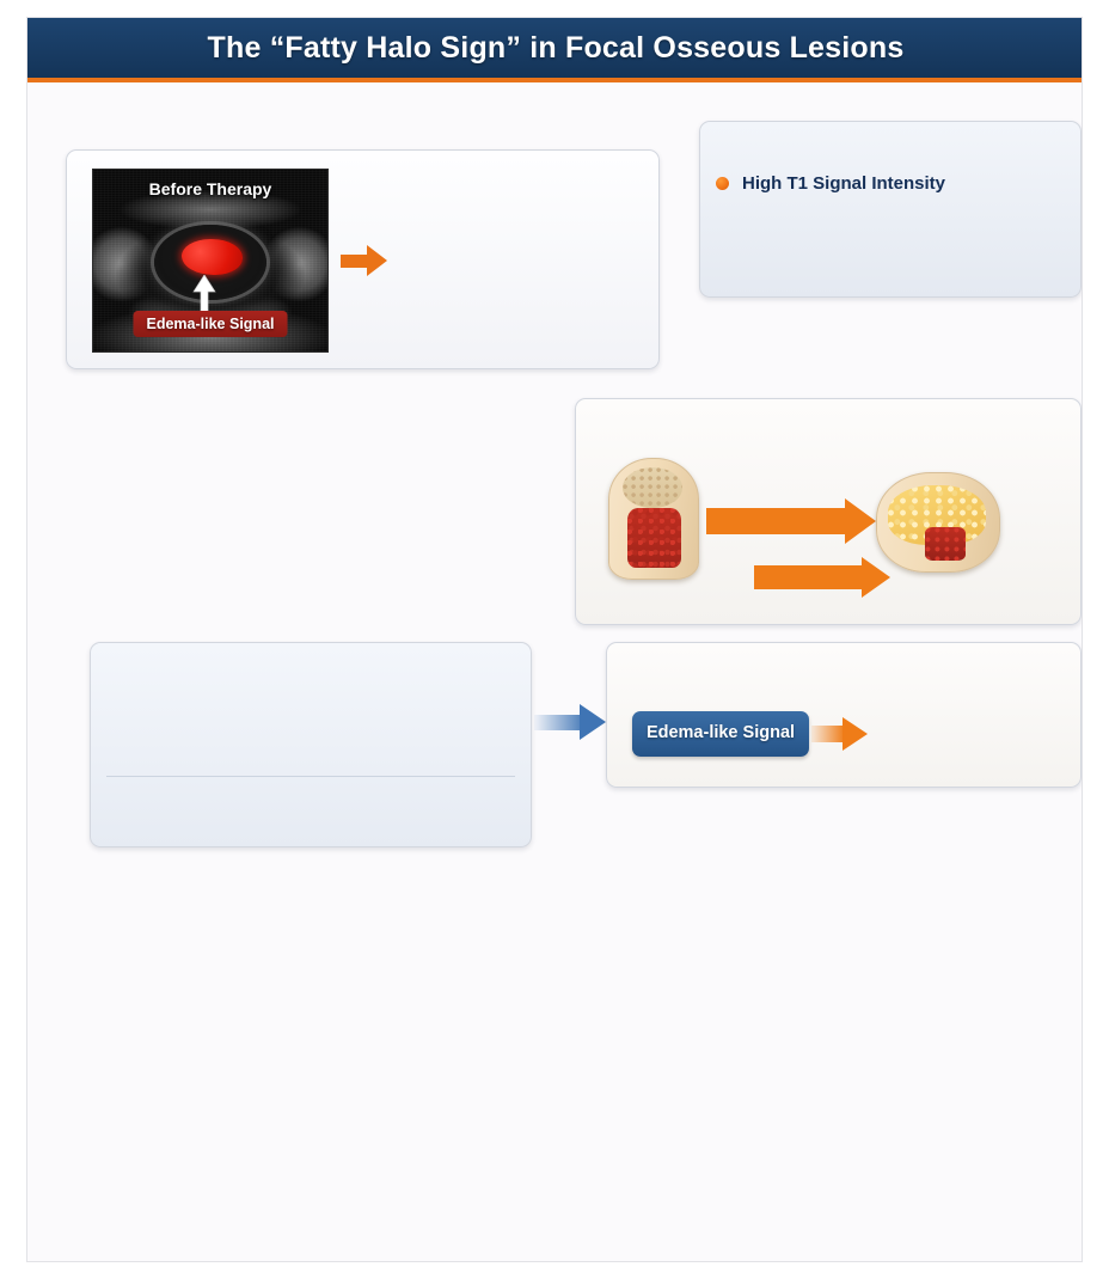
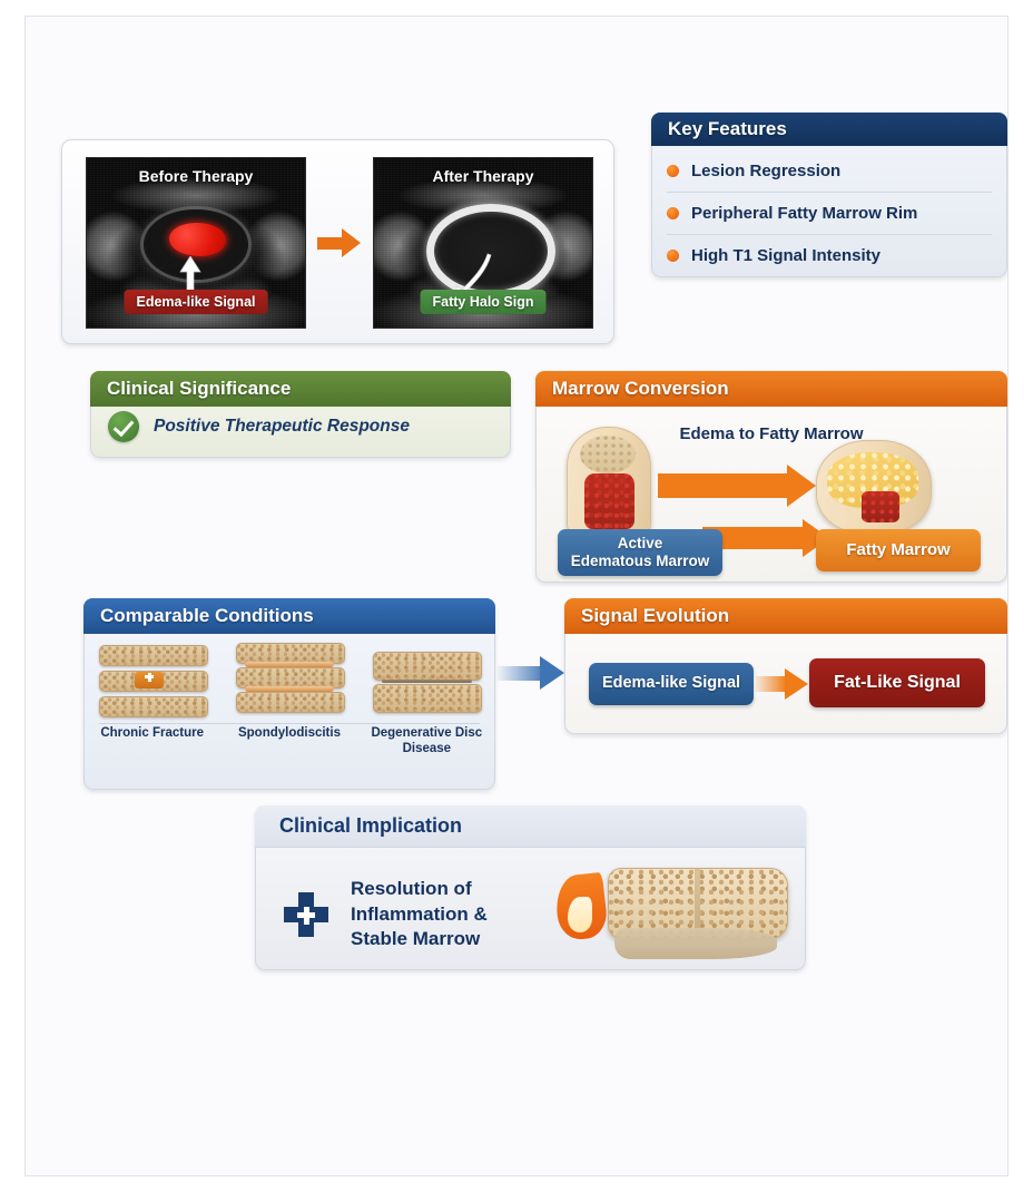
- The “Fatty Halo Sign” in Focal Osseous Lesions
  Before Therapy
  Edema-like Signal
+ After Therapy
+ Fatty Halo Sign
+ Key Features
+ Lesion Regression
+ Peripheral Fatty Marrow Rim
  High T1 Signal Intensity
+ Clinical Significance
+ Positive Therapeutic Response
+ Marrow Conversion
+ Edema to Fatty Marrow
+ Active
+ Edematous Marrow
+ Fatty Marrow
+ Comparable Conditions
+ Chronic Fracture
+ Spondylodiscitis
+ Degenerative Disc Disease
+ Signal Evolution
  Edema-like Signal
+ Fat-Like Signal
+ Clinical Implication
+ Resolution of
+ Inflammation &
+ Stable Marrow
